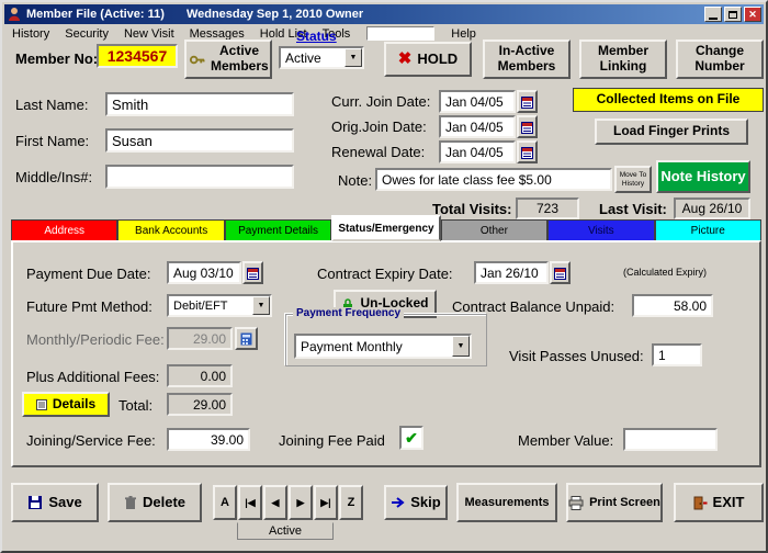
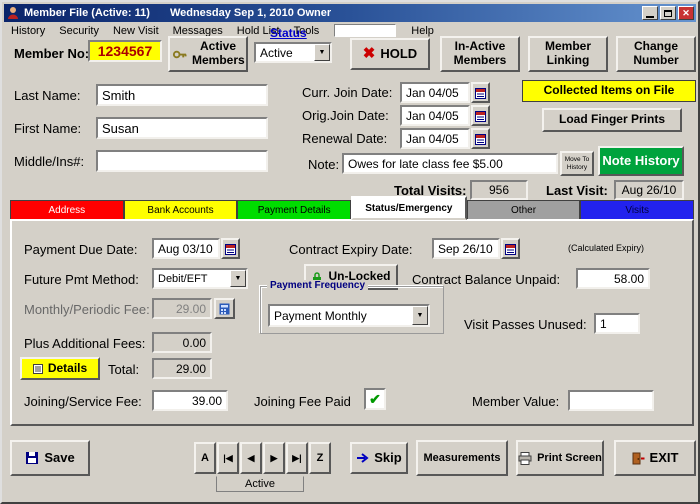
  Member File (Active: 11)
  Wednesday Sep 1, 2010 Owner
  ✕
  History
  Security
  New Visit
  Messages
  Hold List
  Tools
  Help
  Member No:
  1234567
  Active Members
  Status
  Active
  ✖
  HOLD
  In-Active Members
  Member Linking
  Change Number
  Last Name:
  Smith
  First Name:
  Susan
  Middle/Ins#:
  Curr. Join Date:
  Jan 04/05
  Collected Items on File
  Orig.Join Date:
  Jan 04/05
  Load Finger Prints
  Renewal Date:
  Jan 04/05
  Note:
  Owes for late class fee $5.00
  Note History
  Total Visits:
- 723
+ 956
  Last Visit:
  Aug 26/10
  Address
  Bank Accounts
  Payment Details
  Status/Emergency
  Other
  Visits
- Picture
  Payment Due Date:
  Aug 03/10
  Contract Expiry Date:
- Jan 26/10
+ Sep 26/10
  (Calculated Expiry)
  Future Pmt Method:
  Debit/EFT
  Un-Locked
  Contract Balance Unpaid:
  58.00
  Monthly/Periodic Fee:
  29.00
  Payment Frequency
  Payment Monthly
  Visit Passes Unused:
  1
  Plus Additional Fees:
  0.00
  Details
  Total:
  29.00
  Joining/Service Fee:
  39.00
  Joining Fee Paid
  ✔
  Member Value:
  Save
- Delete
  A
  |◀
  ◀
  ▶
  ▶|
  Z
  Skip
  Measurements
  Print Screen
  EXIT
  Active
